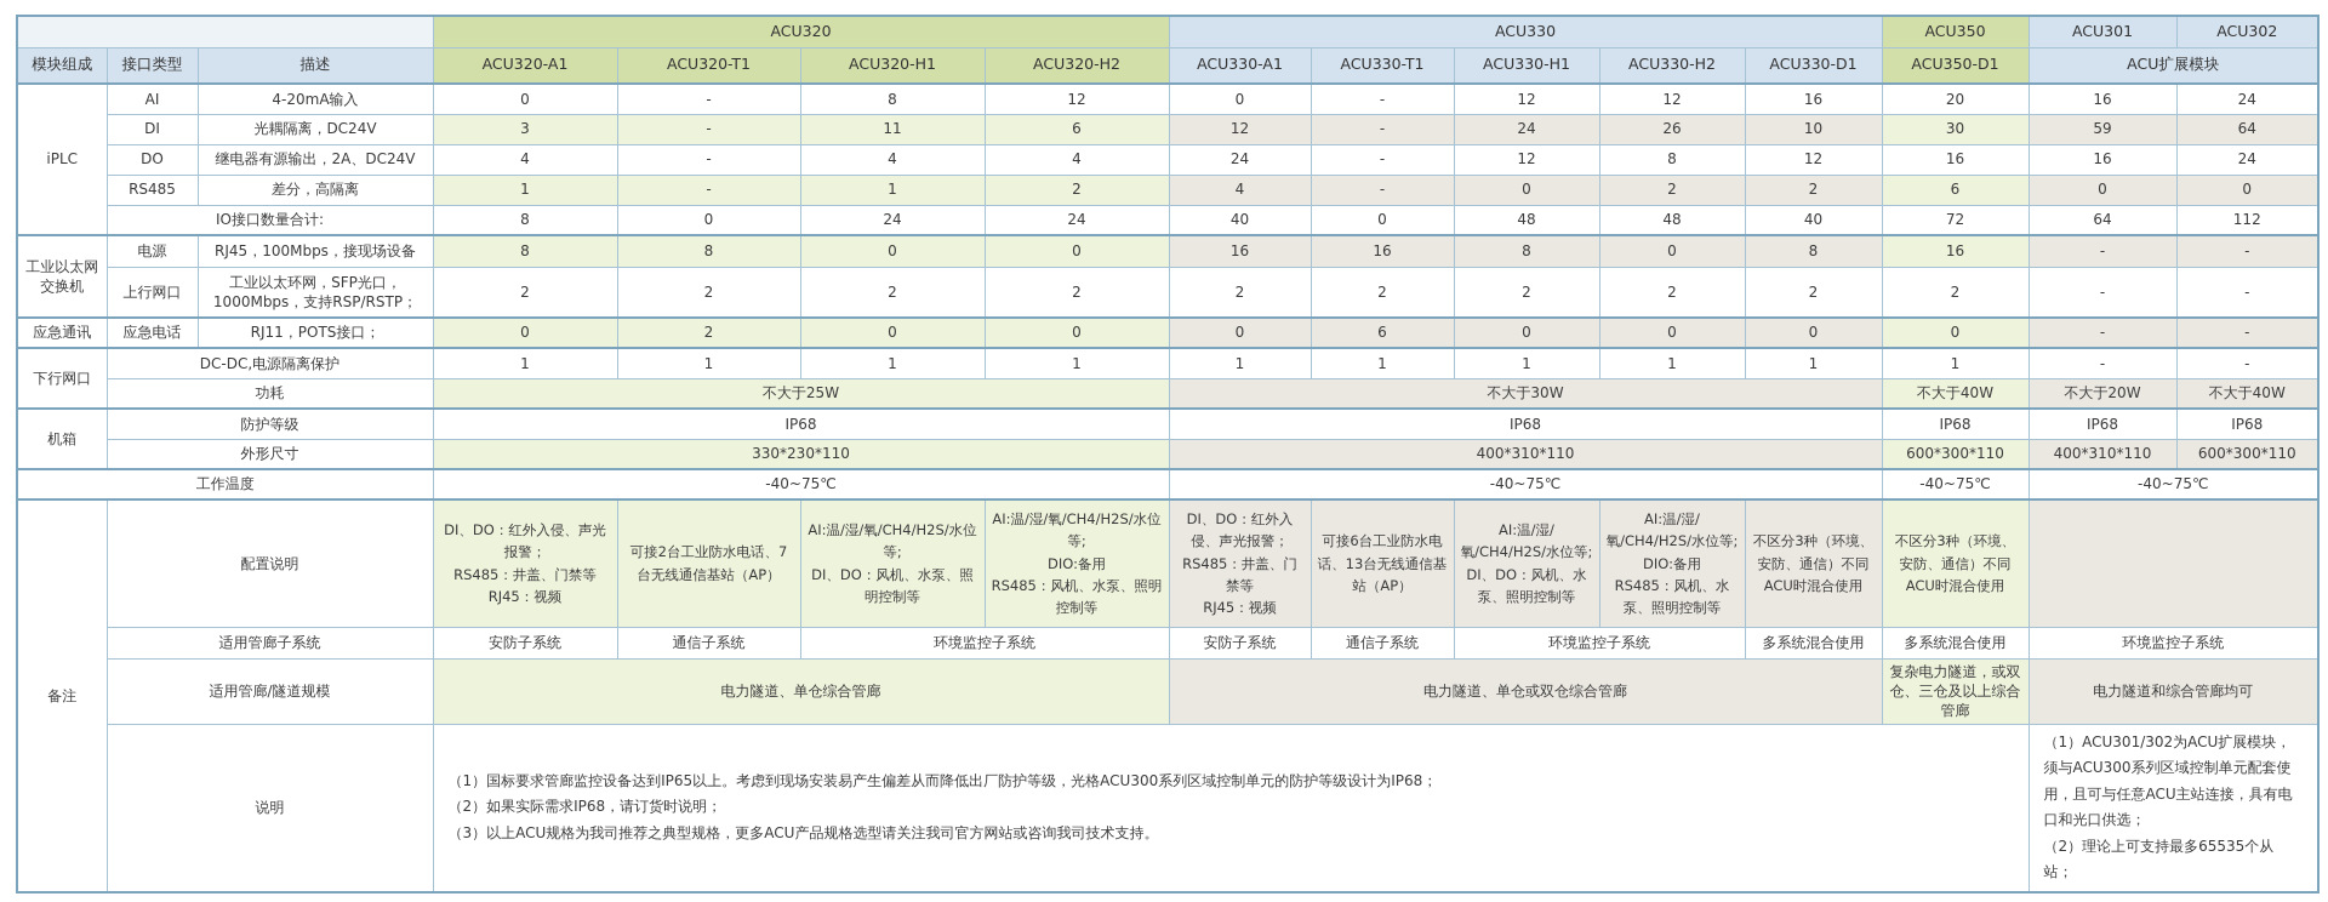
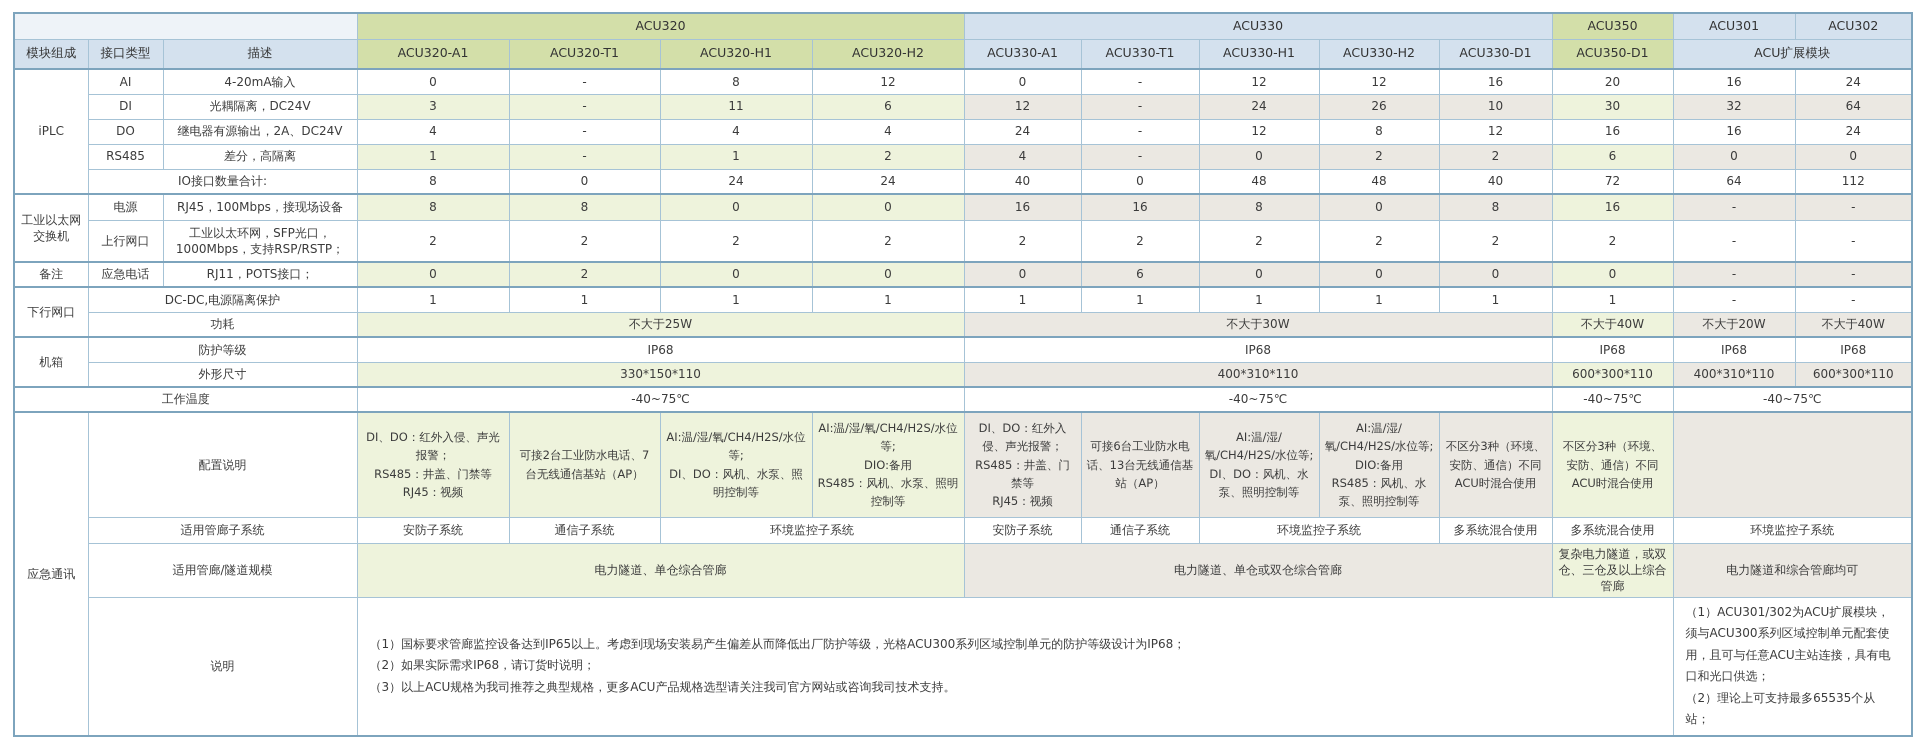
  	ACU320	ACU330	ACU350	ACU301	ACU302
  模块组成	接口类型	描述	ACU320-A1	ACU320-T1	ACU320-H1	ACU320-H2	ACU330-A1	ACU330-T1	ACU330-H1	ACU330-H2	ACU330-D1	ACU350-D1	ACU扩展模块
  iPLC	AI	4-20mA输入	0	-	8	12	0	-	12	12	16	20	16	24
- DI	光耦隔离，DC24V	3	-	11	6	12	-	24	26	10	30	59	64
+ DI	光耦隔离，DC24V	3	-	11	6	12	-	24	26	10	30	32	64
  DO	继电器有源输出，2A、DC24V	4	-	4	4	24	-	12	8	12	16	16	24
  RS485	差分，高隔离	1	-	1	2	4	-	0	2	2	6	0	0
  IO接口数量合计:	8	0	24	24	40	0	48	48	40	72	64	112
  工业以太网 交换机	电源	RJ45，100Mbps，接现场设备	8	8	0	0	16	16	8	0	8	16	-	-
  上行网口	工业以太环网，SFP光口， 1000Mbps，支持RSP/RSTP；	2	2	2	2	2	2	2	2	2	2	-	-
- 应急通讯	应急电话	RJ11，POTS接口；	0	2	0	0	0	6	0	0	0	0	-	-
+ 备注	应急电话	RJ11，POTS接口；	0	2	0	0	0	6	0	0	0	0	-	-
  下行网口	DC-DC,电源隔离保护	1	1	1	1	1	1	1	1	1	1	-	-
  功耗	不大于25W	不大于30W	不大于40W	不大于20W	不大于40W
  机箱	防护等级	IP68	IP68	IP68	IP68	IP68
- 外形尺寸	330*230*110	400*310*110	600*300*110	400*310*110	600*300*110
+ 外形尺寸	330*150*110	400*310*110	600*300*110	400*310*110	600*300*110
  工作温度	-40~75℃	-40~75℃	-40~75℃	-40~75℃
- 备注	配置说明	DI、DO：红外入侵、声光报警； RS485：井盖、门禁等 RJ45：视频	可接2台工业防水电话、7台无线通信基站（AP）	AI:温/湿/氧/CH4/H2S/水位等; DI、DO：风机、水泵、照明控制等	AI:温/湿/氧/CH4/H2S/水位等; DIO:备用 RS485：风机、水泵、照明控制等	DI、DO：红外入侵、声光报警； RS485：井盖、门禁等 RJ45：视频	可接6台工业防水电话、13台无线通信基站（AP）	AI:温/湿/氧/CH4/H2S/水位等; DI、DO：风机、水泵、照明控制等	AI:温/湿/氧/CH4/H2S/水位等; DIO:备用 RS485：风机、水泵、照明控制等	不区分3种（环境、安防、通信）不同ACU时混合使用	不区分3种（环境、安防、通信）不同ACU时混合使用
+ 应急通讯	配置说明	DI、DO：红外入侵、声光报警； RS485：井盖、门禁等 RJ45：视频	可接2台工业防水电话、7台无线通信基站（AP）	AI:温/湿/氧/CH4/H2S/水位等; DI、DO：风机、水泵、照明控制等	AI:温/湿/氧/CH4/H2S/水位等; DIO:备用 RS485：风机、水泵、照明控制等	DI、DO：红外入侵、声光报警； RS485：井盖、门禁等 RJ45：视频	可接6台工业防水电话、13台无线通信基站（AP）	AI:温/湿/氧/CH4/H2S/水位等; DI、DO：风机、水泵、照明控制等	AI:温/湿/氧/CH4/H2S/水位等; DIO:备用 RS485：风机、水泵、照明控制等	不区分3种（环境、安防、通信）不同ACU时混合使用	不区分3种（环境、安防、通信）不同ACU时混合使用
  适用管廊子系统	安防子系统	通信子系统	环境监控子系统	安防子系统	通信子系统	环境监控子系统	多系统混合使用	多系统混合使用	环境监控子系统
  适用管廊/隧道规模	电力隧道、单仓综合管廊	电力隧道、单仓或双仓综合管廊	复杂电力隧道，或双仓、三仓及以上综合管廊	电力隧道和综合管廊均可
  说明	（1）国标要求管廊监控设备达到IP65以上。考虑到现场安装易产生偏差从而降低出厂防护等级，光格ACU300系列区域控制单元的防护等级设计为IP68； （2）如果实际需求IP68，请订货时说明； （3）以上ACU规格为我司推荐之典型规格，更多ACU产品规格选型请关注我司官方网站或咨询我司技术支持。	（1）ACU301/302为ACU扩展模块，须与ACU300系列区域控制单元配套使用，且可与任意ACU主站连接，具有电口和光口供选； （2）理论上可支持最多65535个从站；
